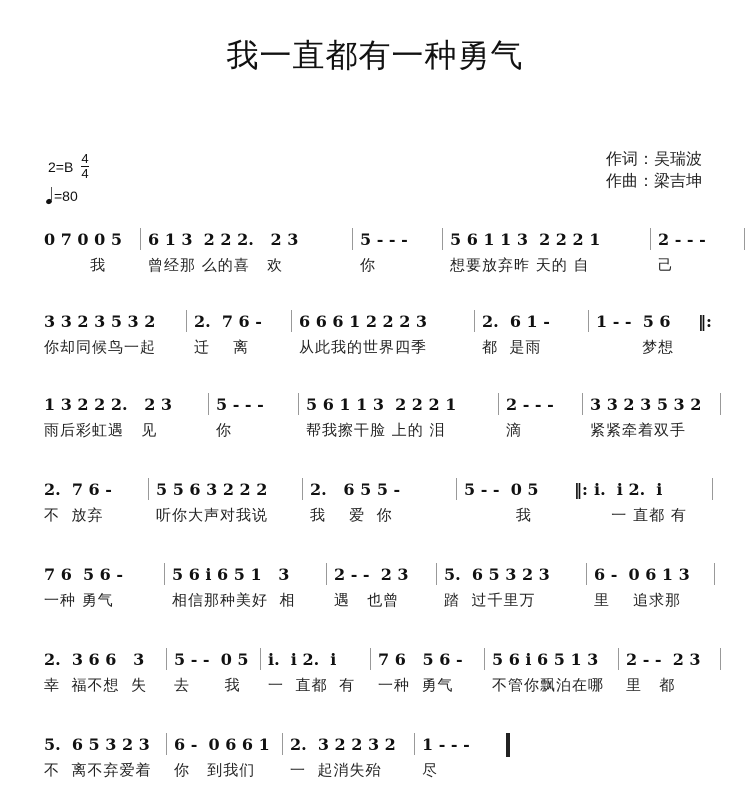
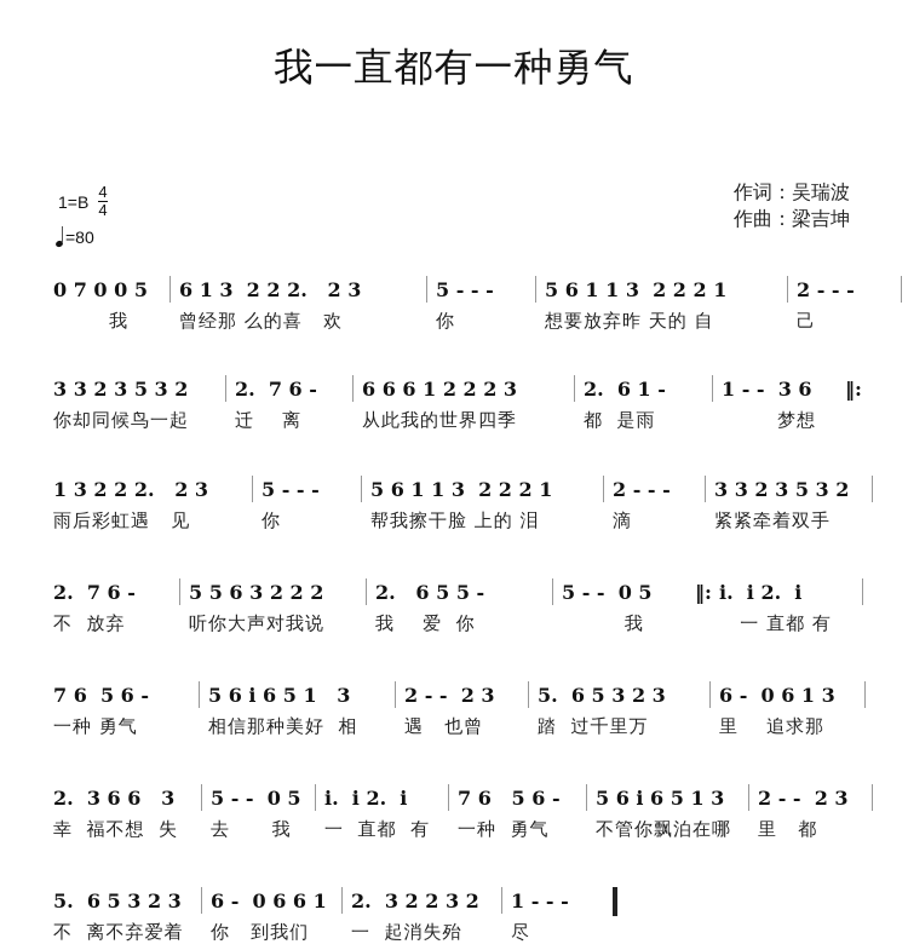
  我一直都有一种勇气
- 2=B
+ 1=B
  4
  4
  =80
  作词：吴瑞波
  作曲：梁吉坤
  0 7 0 0 5
  我
  6 1 3 2 2 2. 2 3
  曾经那 么的喜 欢
  5 - - -
  你
  5 6 1 1 3 2 2 2 1
  想要放弃昨 天的 自
  2 - - -
  己
  3 3 2 3 5 3 2
  你却同候鸟一起
  2. 7 6 -
  迁 离
  6 6 6 1 2 2 2 3
  从此我的世界四季
  2. 6 1 -
  都 是雨
- 1 - - 5 6
+ 1 - - 3 6
  梦想
  ‖:
  1 3 2 2 2. 2 3
  雨后彩虹遇 见
  5 - - -
  你
  5 6 1 1 3 2 2 2 1
  帮我擦干脸 上的 泪
  2 - - -
  滴
  3 3 2 3 5 3 2
  紧紧牵着双手
  2. 7 6 -
  不 放弃
  5 5 6 3 2 2 2
  听你大声对我说
  2. 6 5 5 -
  我 爱 你
  5 - - 0 5
  我
  i. i 2. i
  一 直都 有
  ‖:
  7 6 5 6 -
  一种 勇气
  5 6 i 6 5 1 3
  相信那种美好 相
  2 - - 2 3
  遇 也曾
  5. 6 5 3 2 3
  踏 过千里万
  6 - 0 6 1 3
  里 追求那
  2. 3 6 6 3
  幸 福不想 失
  5 - - 0 5
  去 我
  i. i 2. i
  一 直都 有
  7 6 5 6 -
  一种 勇气
  5 6 i 6 5 1 3
  不管你飘泊在哪
  2 - - 2 3
  里 都
  5. 6 5 3 2 3
  不 离不弃爱着
  6 - 0 6 6 1
  你 到我们
  2. 3 2 2 3 2
  一 起消失殆
  1 - - -
  尽
